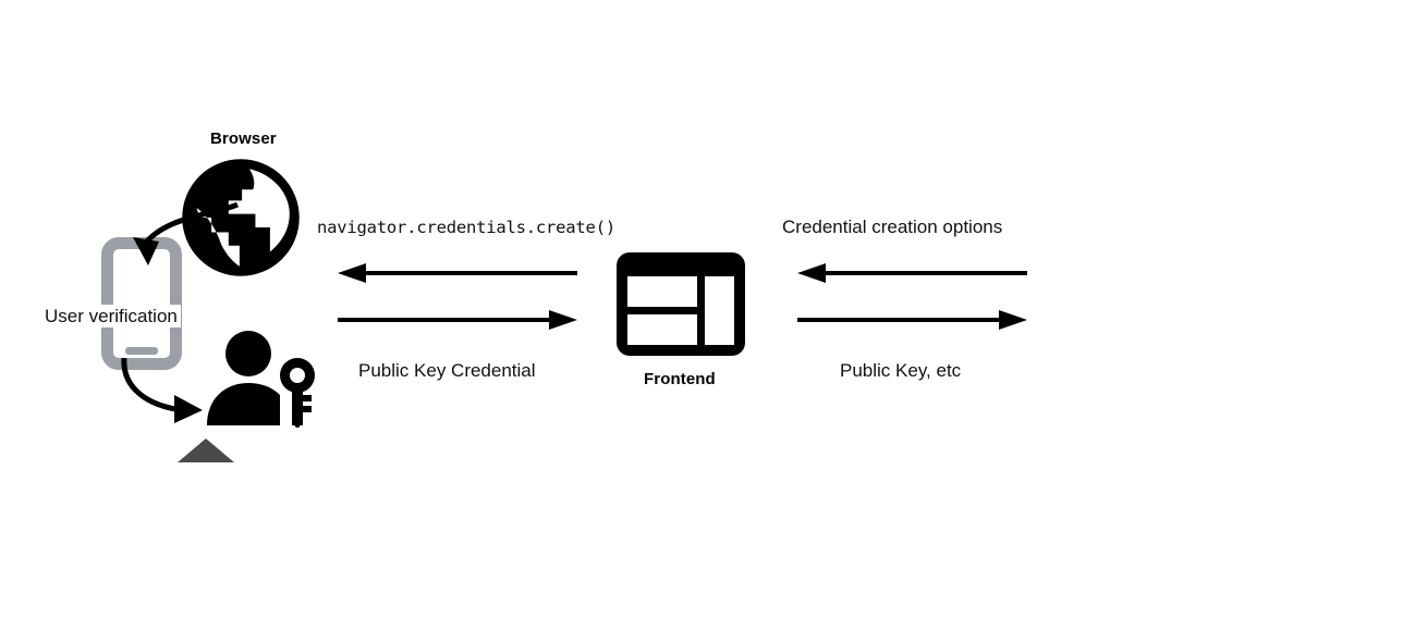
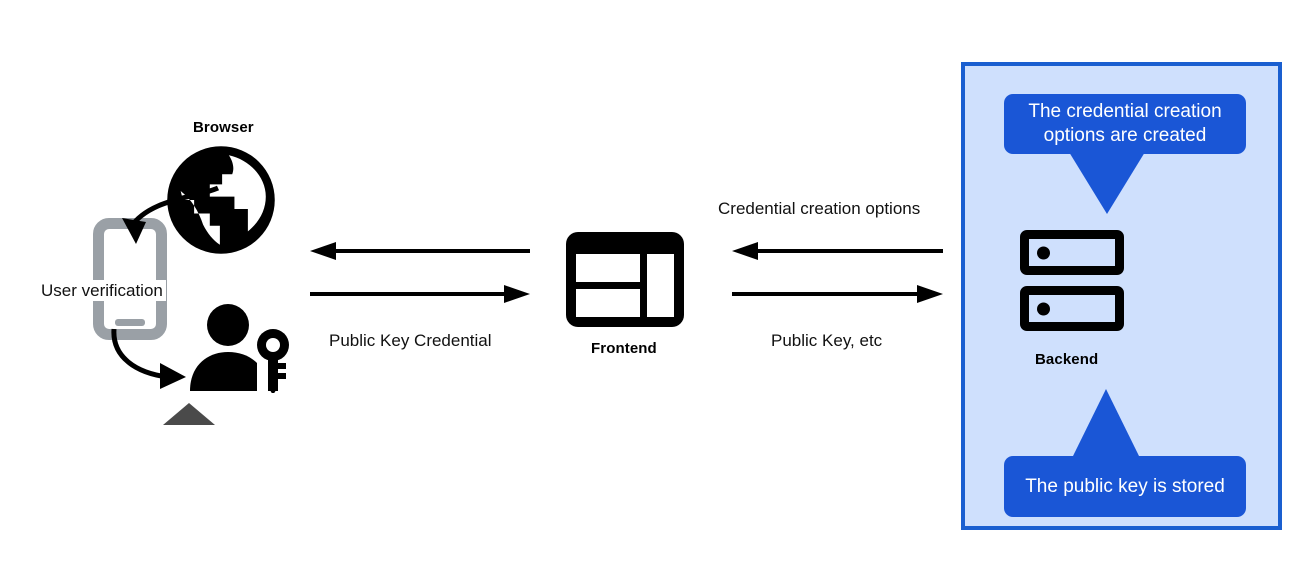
+ The credential creation options are created
+ Backend
+ The public key is stored
  Browser
  User verification
- navigator.credentials.create()
  Public Key Credential
  Frontend
  Credential creation options
  Public Key, etc
